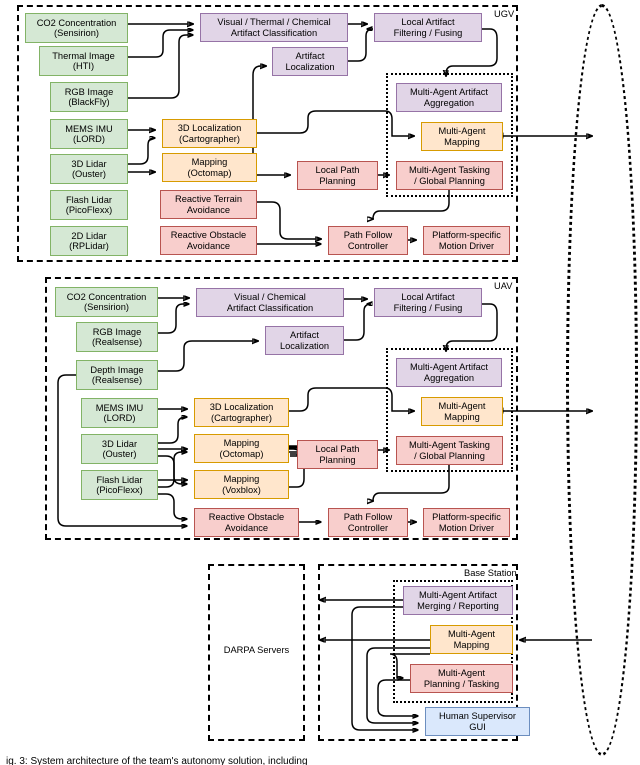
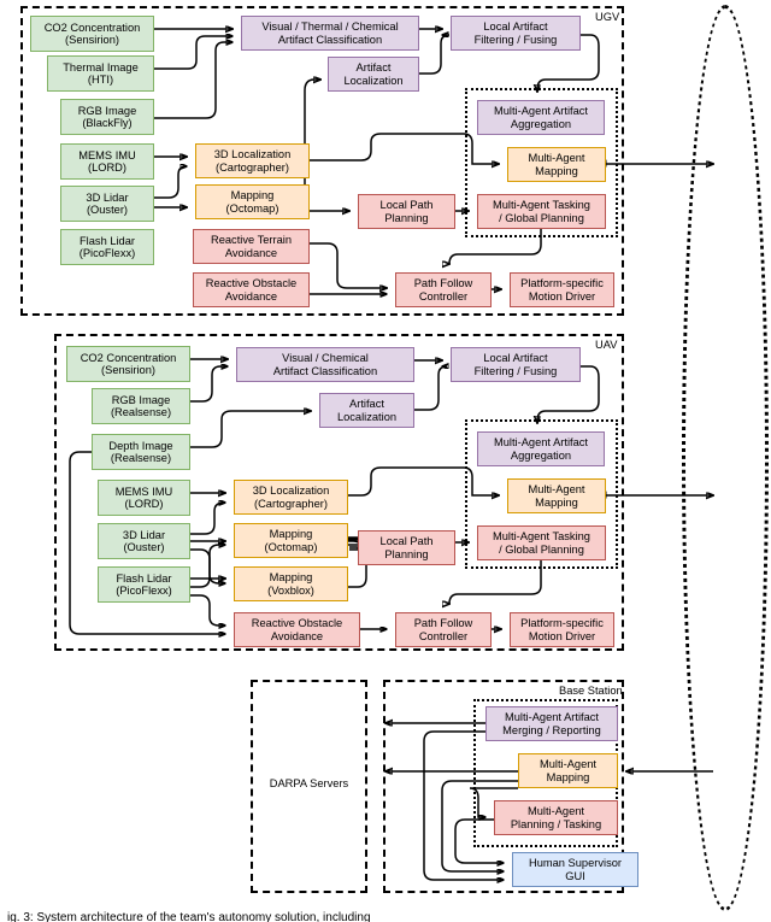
  UGV
  CO2 Concentration
  (Sensirion)
  Thermal Image
  (HTI)
  RGB Image
  (BlackFly)
  MEMS IMU
  (LORD)
  3D Lidar
  (Ouster)
  Flash Lidar
  (PicoFlexx)
- 2D Lidar
- (RPLidar)
  Visual / Thermal / Chemical
  Artifact Classification
  Artifact
  Localization
  Local Artifact
  Filtering / Fusing
  3D Localization
  (Cartographer)
  Mapping
  (Octomap)
  Reactive Terrain
  Avoidance
  Reactive Obstacle
  Avoidance
  Local Path
  Planning
  Path Follow
  Controller
  Platform-specific
  Motion Driver
  Multi-Agent Artifact
  Aggregation
  Multi-Agent
  Mapping
  Multi-Agent Tasking
  / Global Planning
  UAV
  CO2 Concentration
  (Sensirion)
  RGB Image
  (Realsense)
  Depth Image
  (Realsense)
  MEMS IMU
  (LORD)
  3D Lidar
  (Ouster)
  Flash Lidar
  (PicoFlexx)
  Visual / Chemical
  Artifact Classification
  Artifact
  Localization
  Local Artifact
  Filtering / Fusing
  3D Localization
  (Cartographer)
  Mapping
  (Octomap)
  Mapping
  (Voxblox)
  Reactive Obstacle
  Avoidance
  Local Path
  Planning
  Path Follow
  Controller
  Platform-specific
  Motion Driver
  Multi-Agent Artifact
  Aggregation
  Multi-Agent
  Mapping
  Multi-Agent Tasking
  / Global Planning
  DARPA Servers
  Base Station
  Multi-Agent Artifact
  Merging / Reporting
  Multi-Agent
  Mapping
  Multi-Agent
  Planning / Tasking
  Human Supervisor
  GUI
  ig. 3: System architecture of the team's autonomy solution, including
